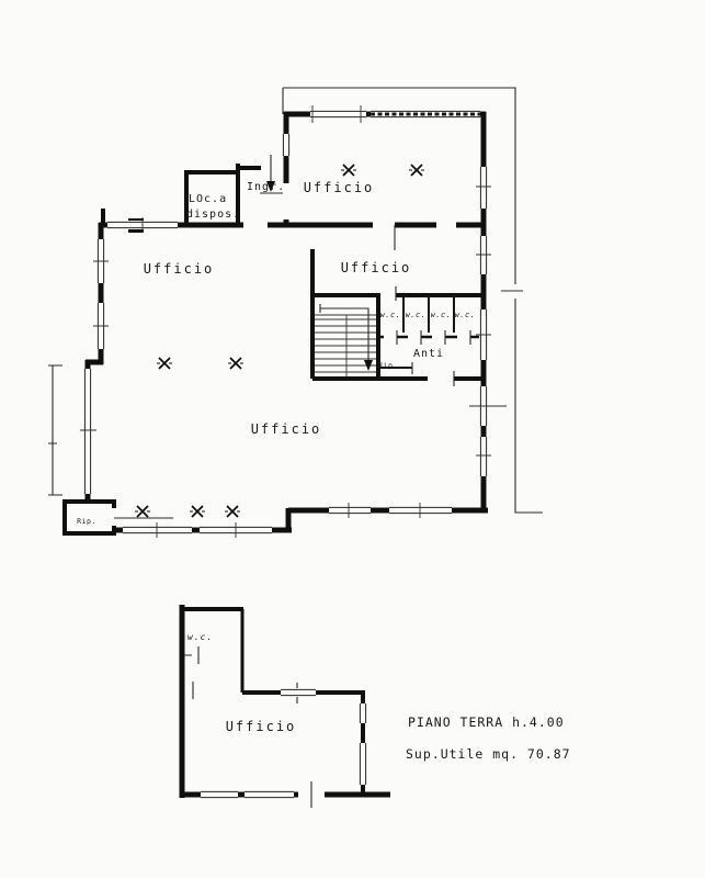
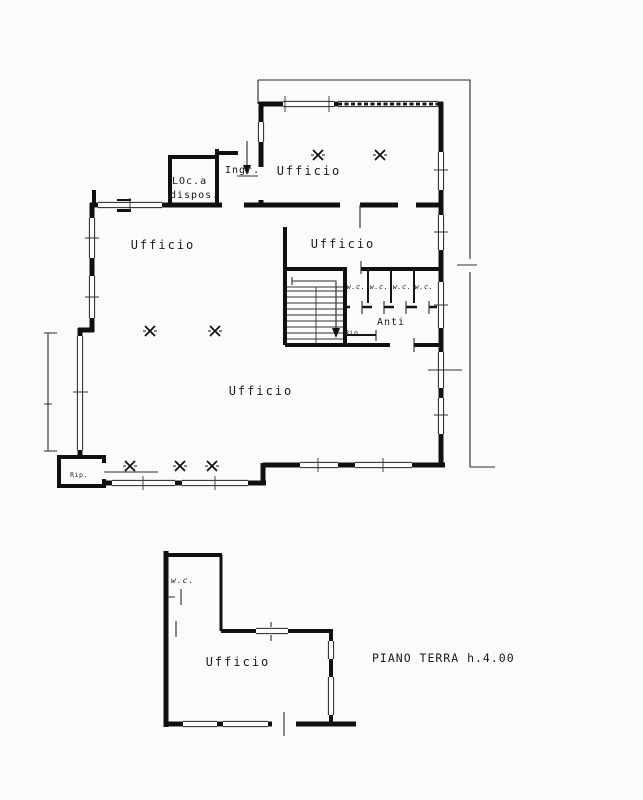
  Ufficio
  Ingr.
  LOc.a
  dispos.
  Ufficio
  Ufficio
  w.c.
  w.c.
  w.c.
  w.c.
  Anti
  Rip.
  Ufficio
  Rip.
  w.c.
  Ufficio
  PIANO TERRA h.4.00
- Sup.Utile mq. 70.87
